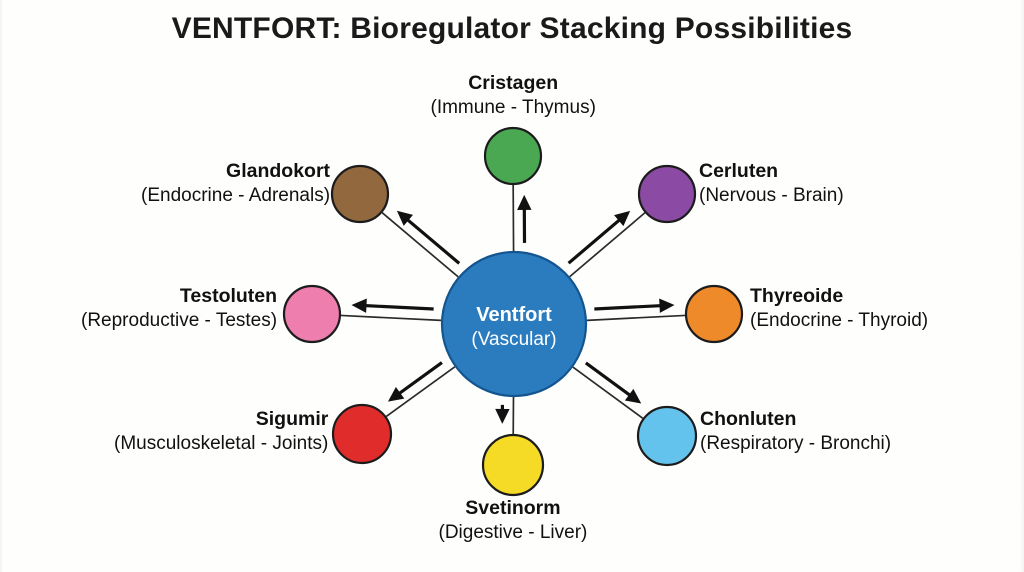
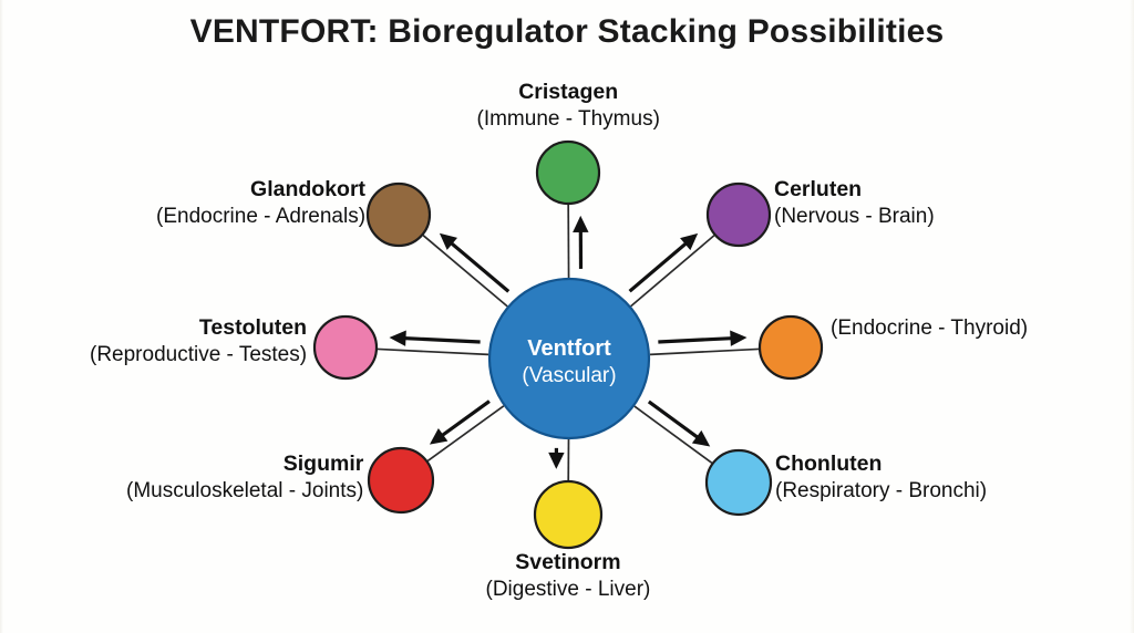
  VENTFORT: Bioregulator Stacking Possibilities
  Ventfort
  (Vascular)
  Cristagen
  (Immune - Thymus)
  Glandokort
  (Endocrine - Adrenals)
  Cerluten
  (Nervous - Brain)
  Testoluten
  (Reproductive - Testes)
- Thyreoide
  (Endocrine - Thyroid)
  Sigumir
  (Musculoskeletal - Joints)
  Chonluten
  (Respiratory - Bronchi)
  Svetinorm
  (Digestive - Liver)
